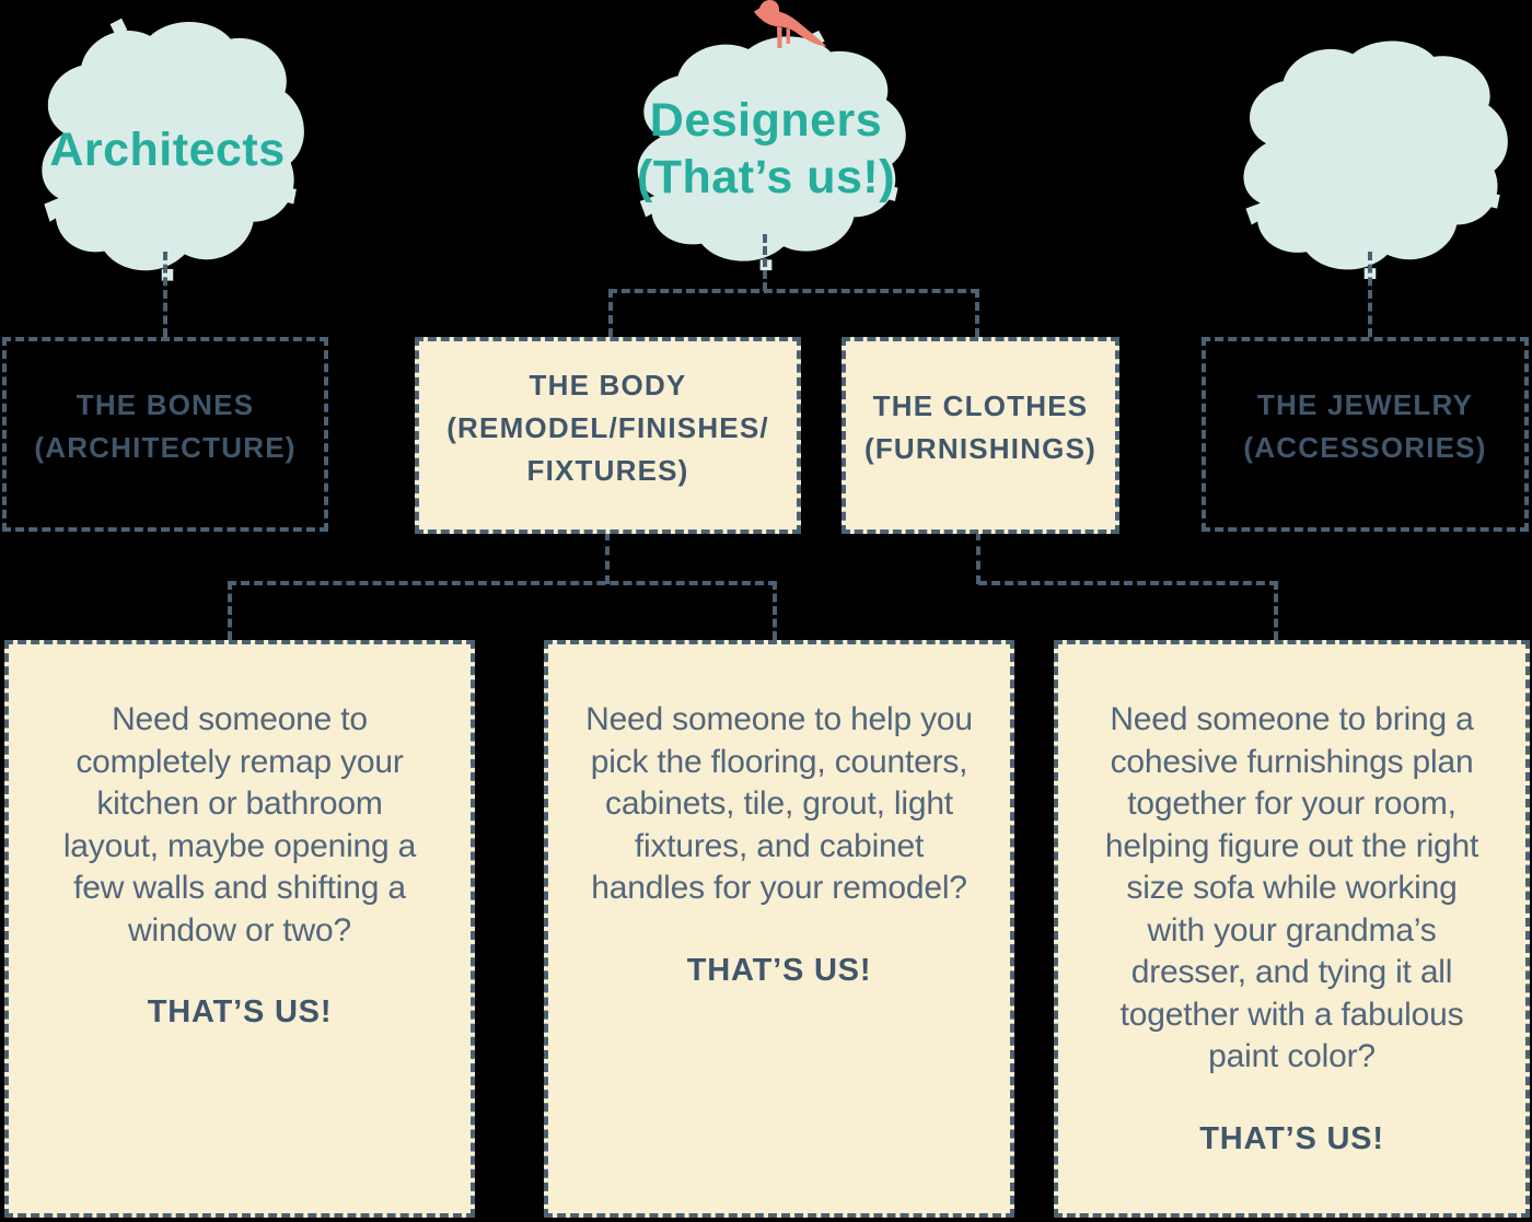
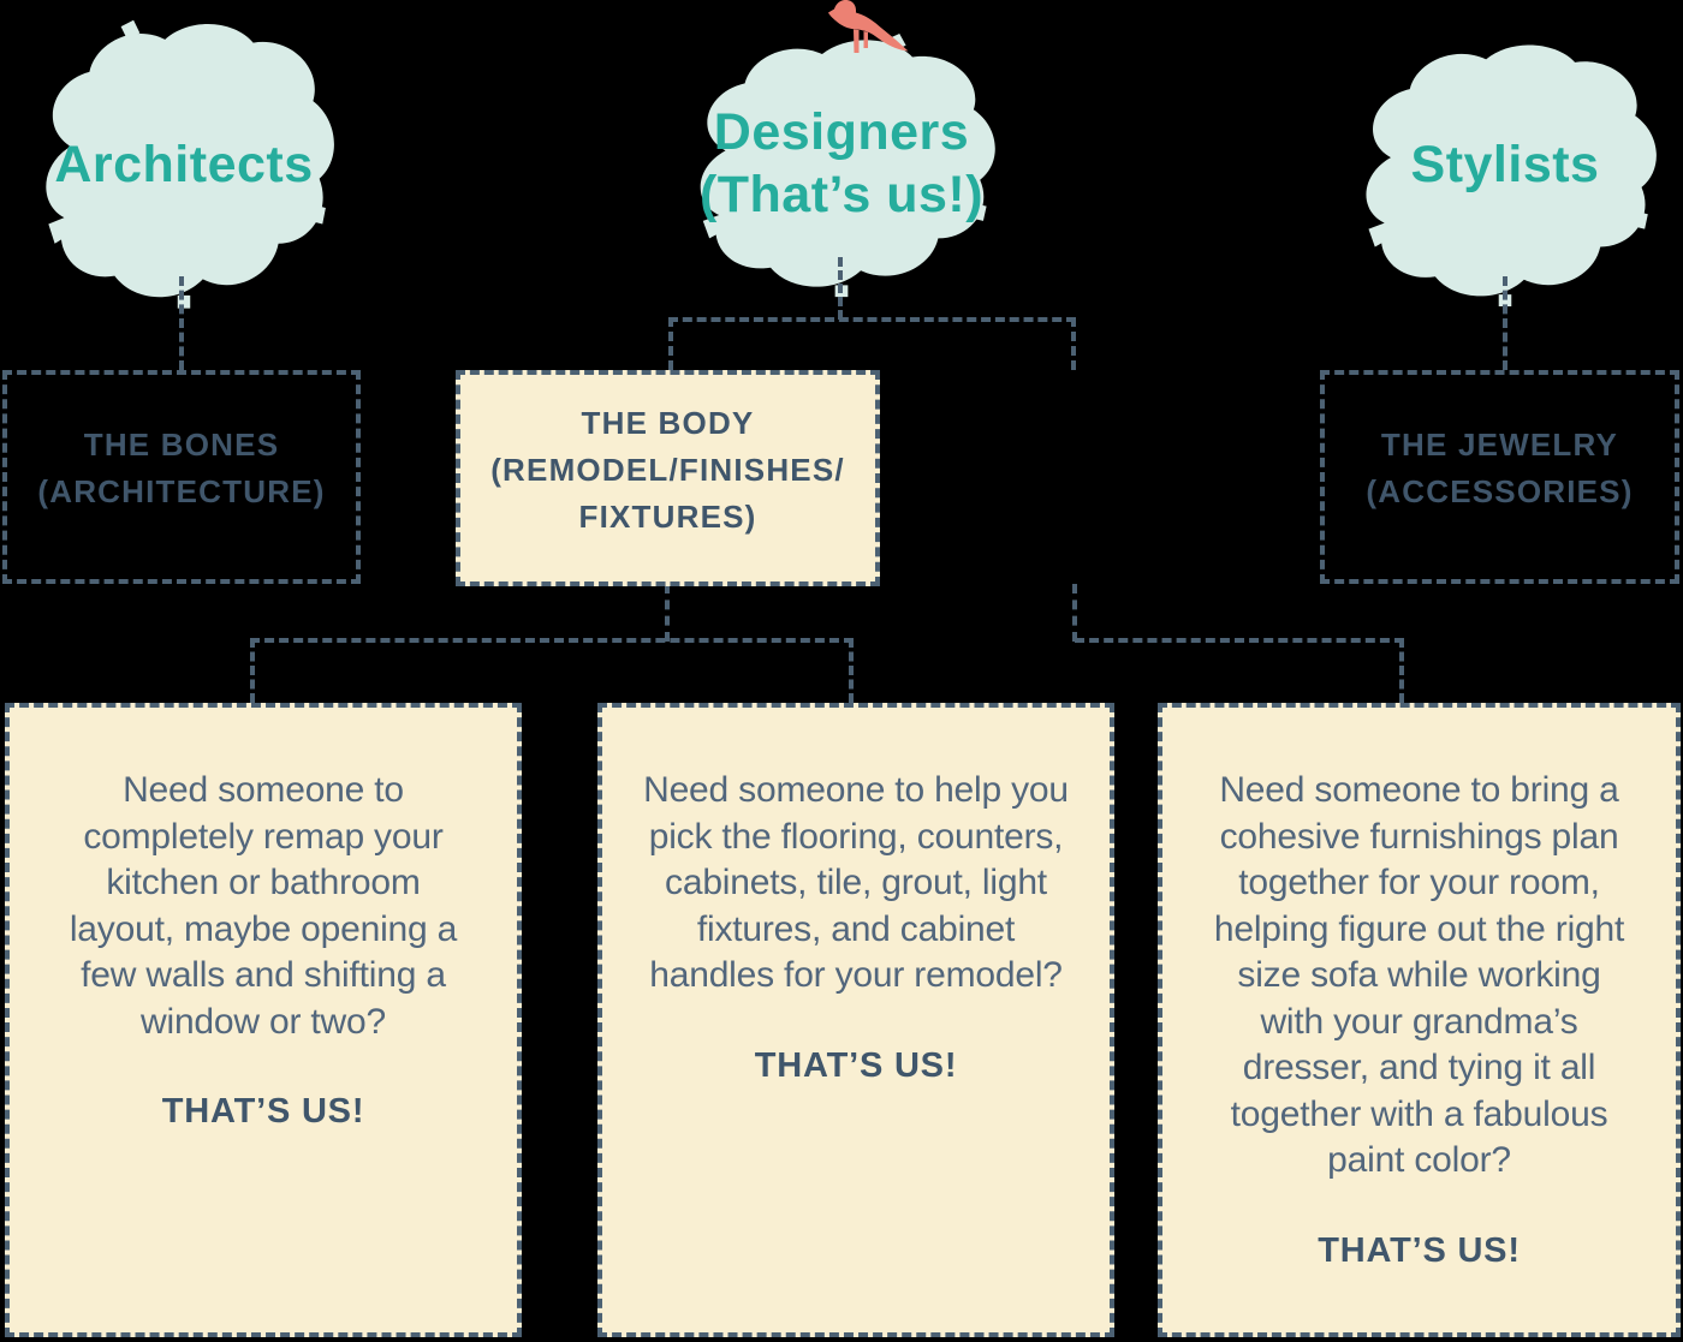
  Architects
  Designers
  (That’s us!)
+ Stylists
  THE BONES
  (ARCHITECTURE)
  THE BODY
  (REMODEL/FINISHES/
  FIXTURES)
- THE CLOTHES
- (FURNISHINGS)
  THE JEWELRY
  (ACCESSORIES)
  Need someone to
  completely remap your
  kitchen or bathroom
  layout, maybe opening a
  few walls and shifting a
  window or two?
  THAT’S US!
  Need someone to help you
  pick the flooring, counters,
  cabinets, tile, grout, light
  fixtures, and cabinet
  handles for your remodel?
  THAT’S US!
  Need someone to bring a
  cohesive furnishings plan
  together for your room,
  helping figure out the right
  size sofa while working
  with your grandma’s
  dresser, and tying it all
  together with a fabulous
  paint color?
  THAT’S US!
